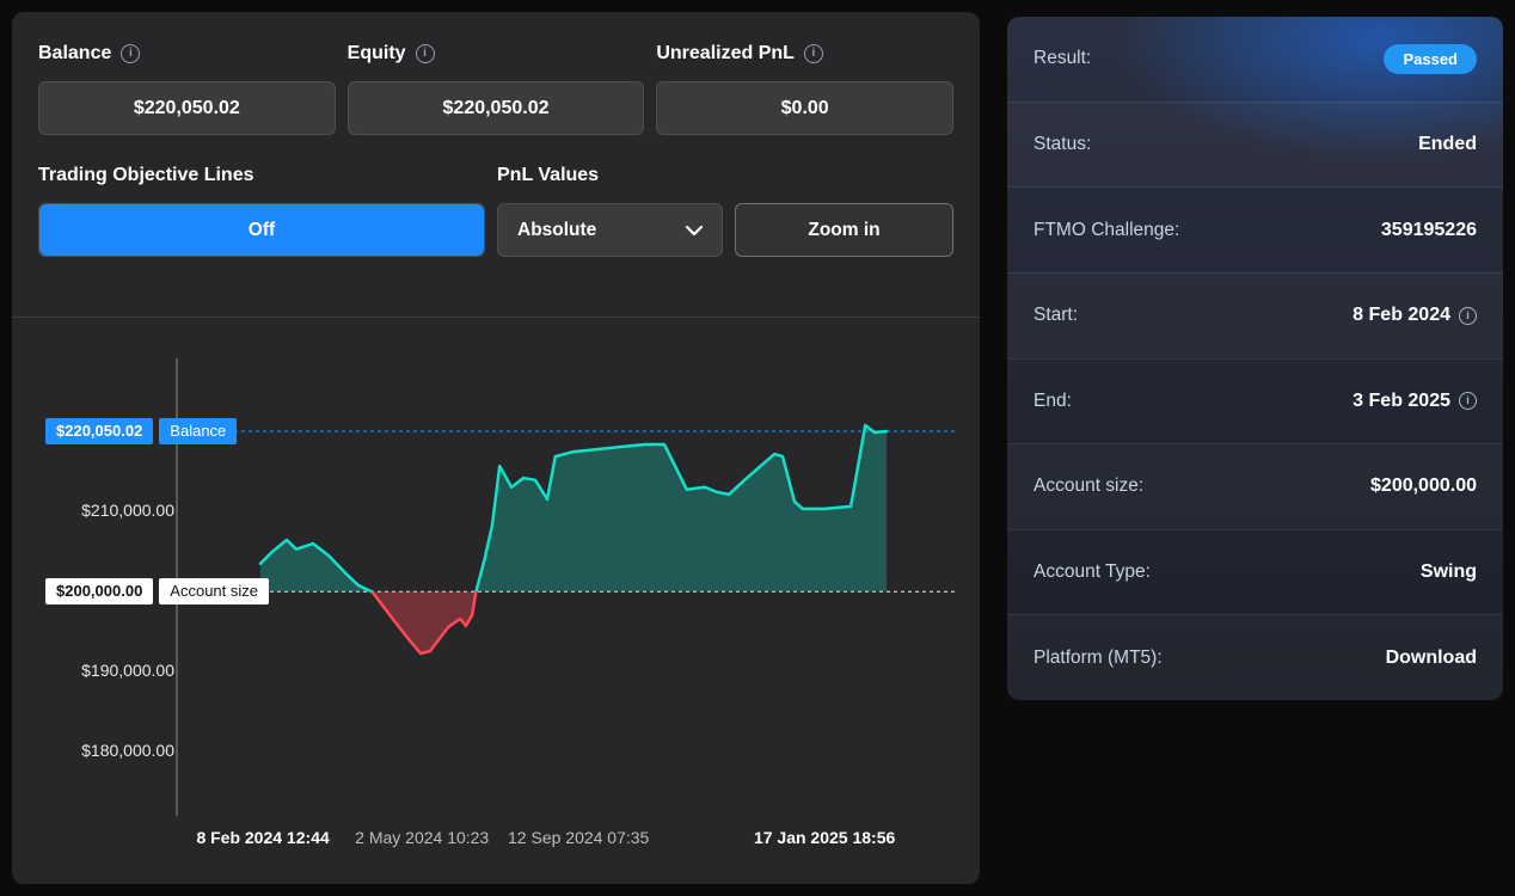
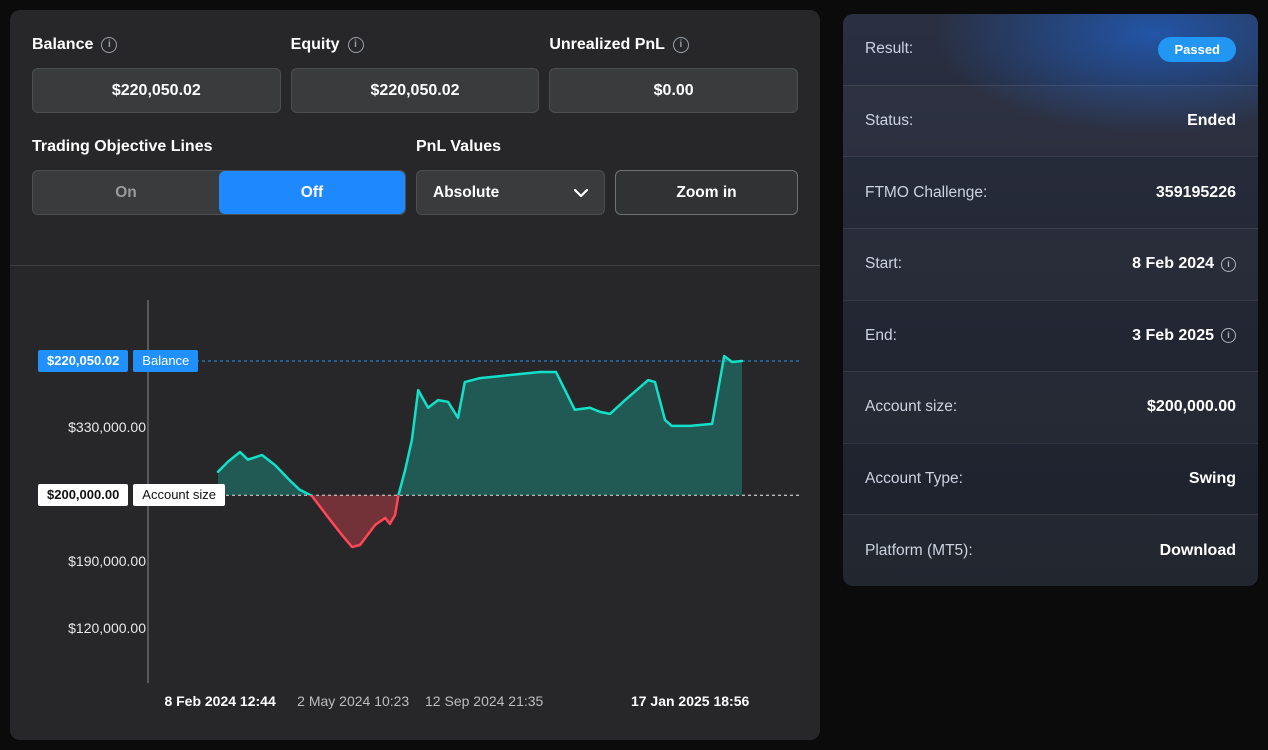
  Balance
  i
  $220,050.02
  Equity
  i
  $220,050.02
  Unrealized PnL
  i
  $0.00
  Trading Objective Lines
+ On
  Off
  PnL Values
  Absolute
  Zoom in
- $210,000.00
+ $330,000.00
  $190,000.00
- $180,000.00
+ $120,000.00
  $220,050.02
  Balance
  $200,000.00
  Account size
  8 Feb 2024 12:44
  2 May 2024 10:23
- 12 Sep 2024 07:35
+ 12 Sep 2024 21:35
  17 Jan 2025 18:56
  Result:
  Passed
  Status:
  Ended
  FTMO Challenge:
  359195226
  Start:
  8 Feb 2024
  i
  End:
  3 Feb 2025
  i
  Account size:
  $200,000.00
  Account Type:
  Swing
  Platform (MT5):
  Download
